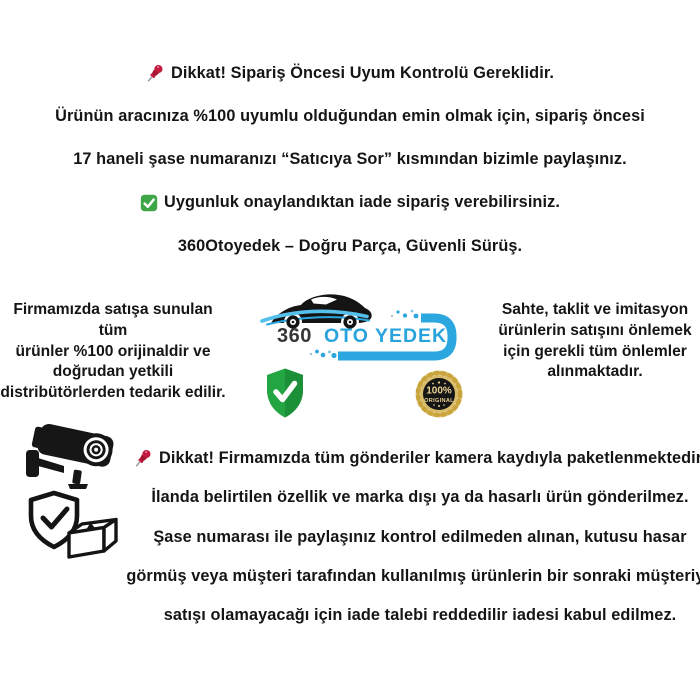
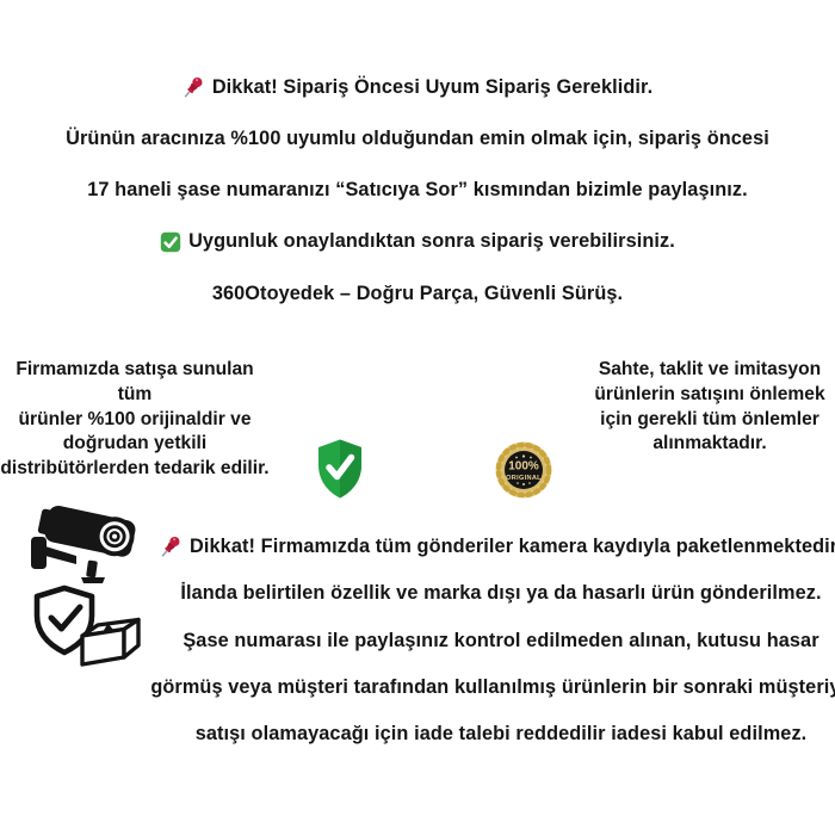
- Dikkat! Sipariş Öncesi Uyum Kontrolü Gereklidir.
+ Dikkat! Sipariş Öncesi Uyum Sipariş Gereklidir.
  Ürünün aracınıza %100 uyumlu olduğundan emin olmak için, sipariş öncesi
  17 haneli şase numaranızı “Satıcıya Sor” kısmından bizimle paylaşınız.
- Uygunluk onaylandıktan iade sipariş verebilirsiniz.
+ Uygunluk onaylandıktan sonra sipariş verebilirsiniz.
  360Otoyedek – Doğru Parça, Güvenli Sürüş.
  Firmamızda satışa sunulan tüm
  ürünler %100 orijinaldir ve
  doğrudan yetkili
  distribütörlerden tedarik edilir.
  Sahte, taklit ve imitasyon
  ürünlerin satışını önlemek
  için gerekli tüm önlemler
  alınmaktadır.
- 360
- OTO YEDEK
  100%
  Dikkat! Firmamızda tüm gönderiler kamera kaydıyla paketlenmektedir
  İlanda belirtilen özellik ve marka dışı ya da hasarlı ürün gönderilmez.
  Şase numarası ile paylaşınız kontrol edilmeden alınan, kutusu hasar
  görmüş veya müşteri tarafından kullanılmış ürünlerin bir sonraki müşteri
  satışı olamayacağı için iade talebi reddedilir iadesi kabul edilmez.
